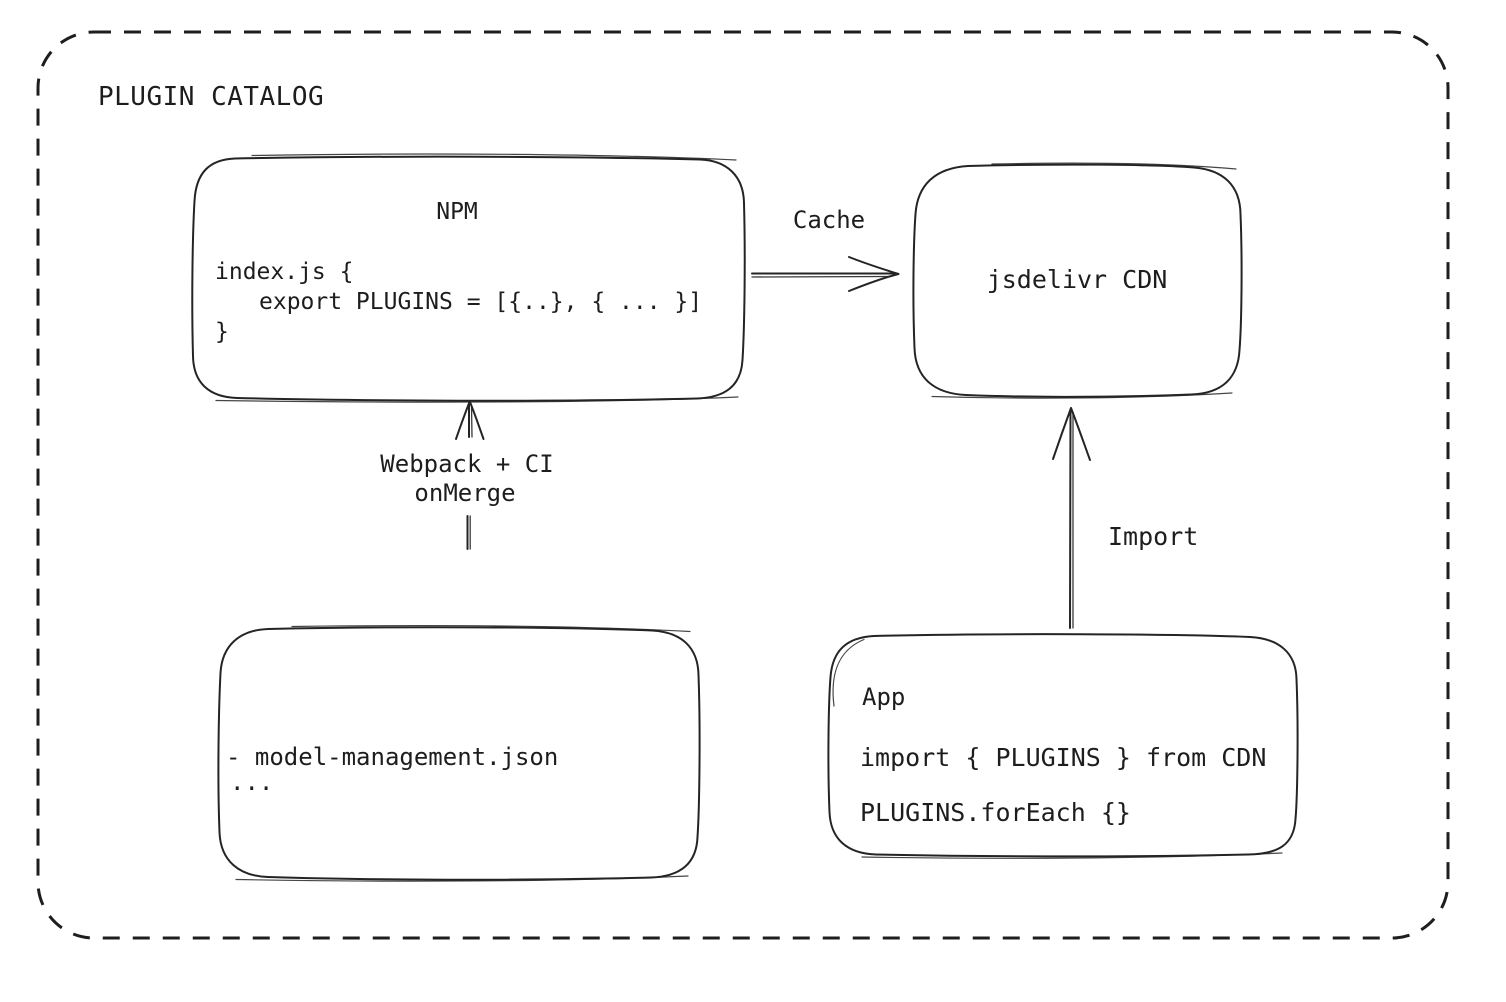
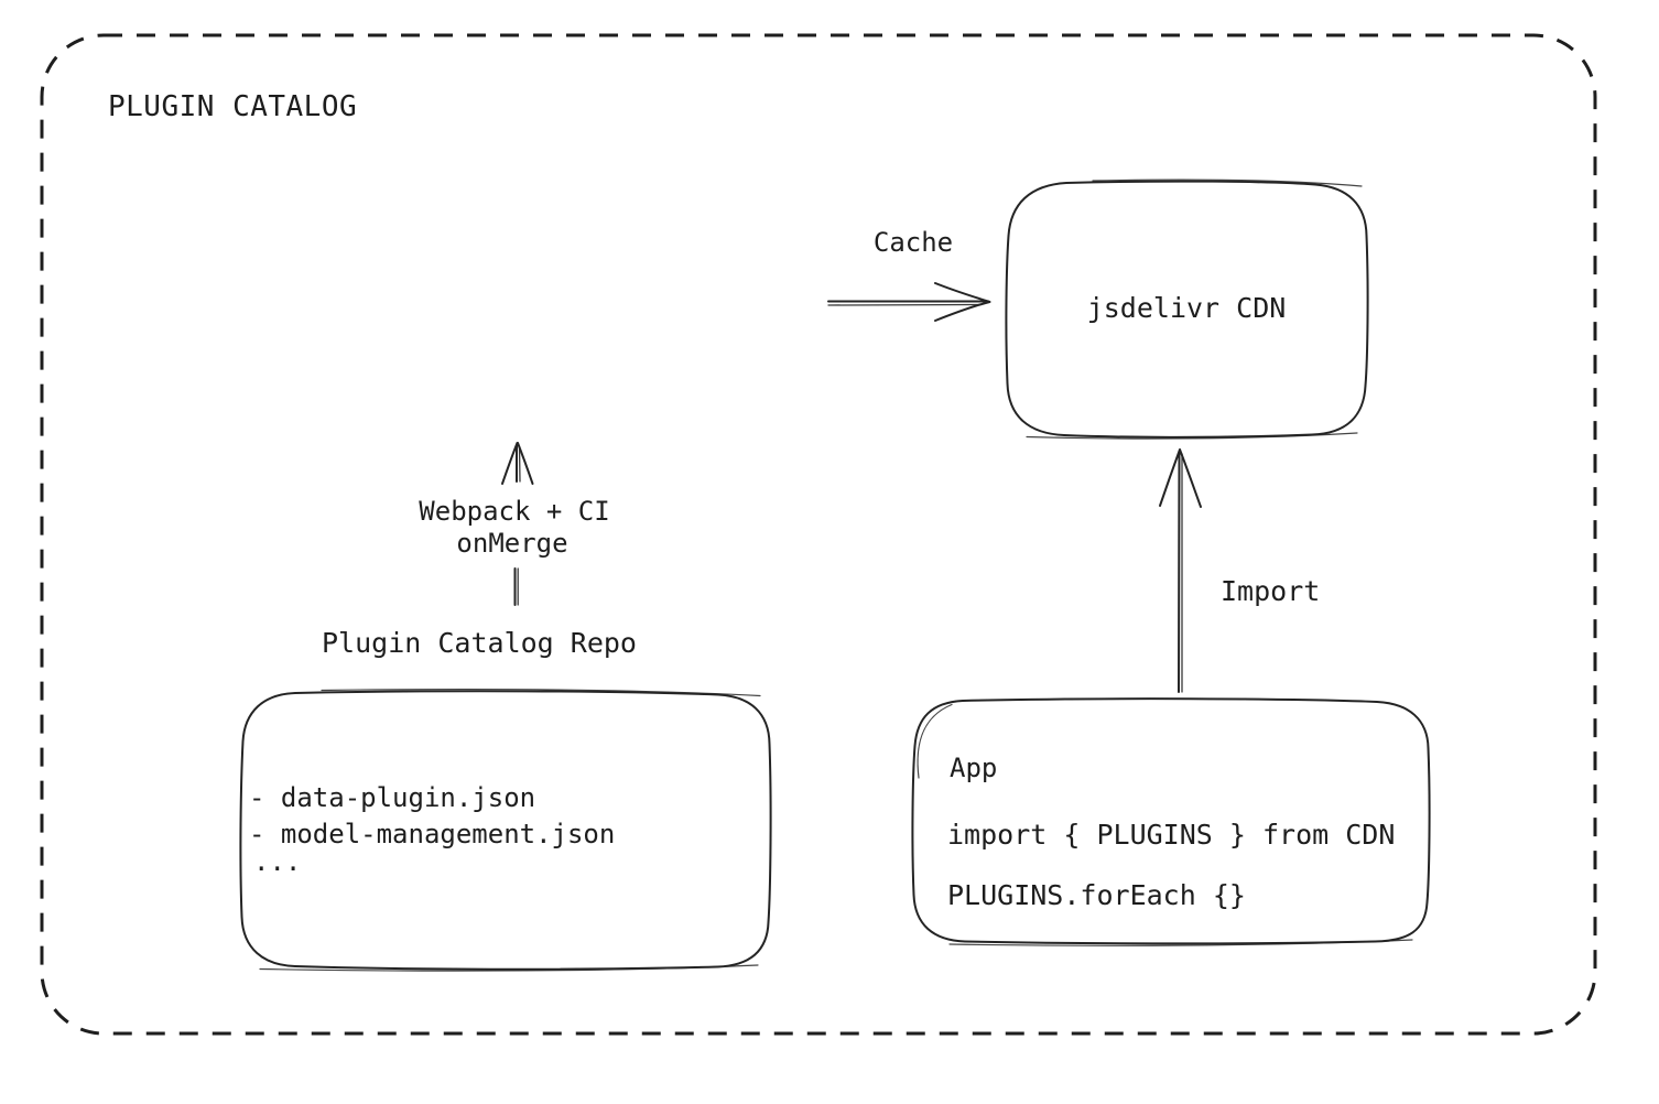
  PLUGIN CATALOG
- NPM
- index.js {
- export PLUGINS = [{..}, { ... }]
- }
  jsdelivr CDN
  Cache
  Webpack + CI
  onMerge
+ Plugin Catalog Repo
+ - data-plugin.json
  - model-management.json
  ...
  Import
  App
  import { PLUGINS } from CDN
  PLUGINS.forEach {}
